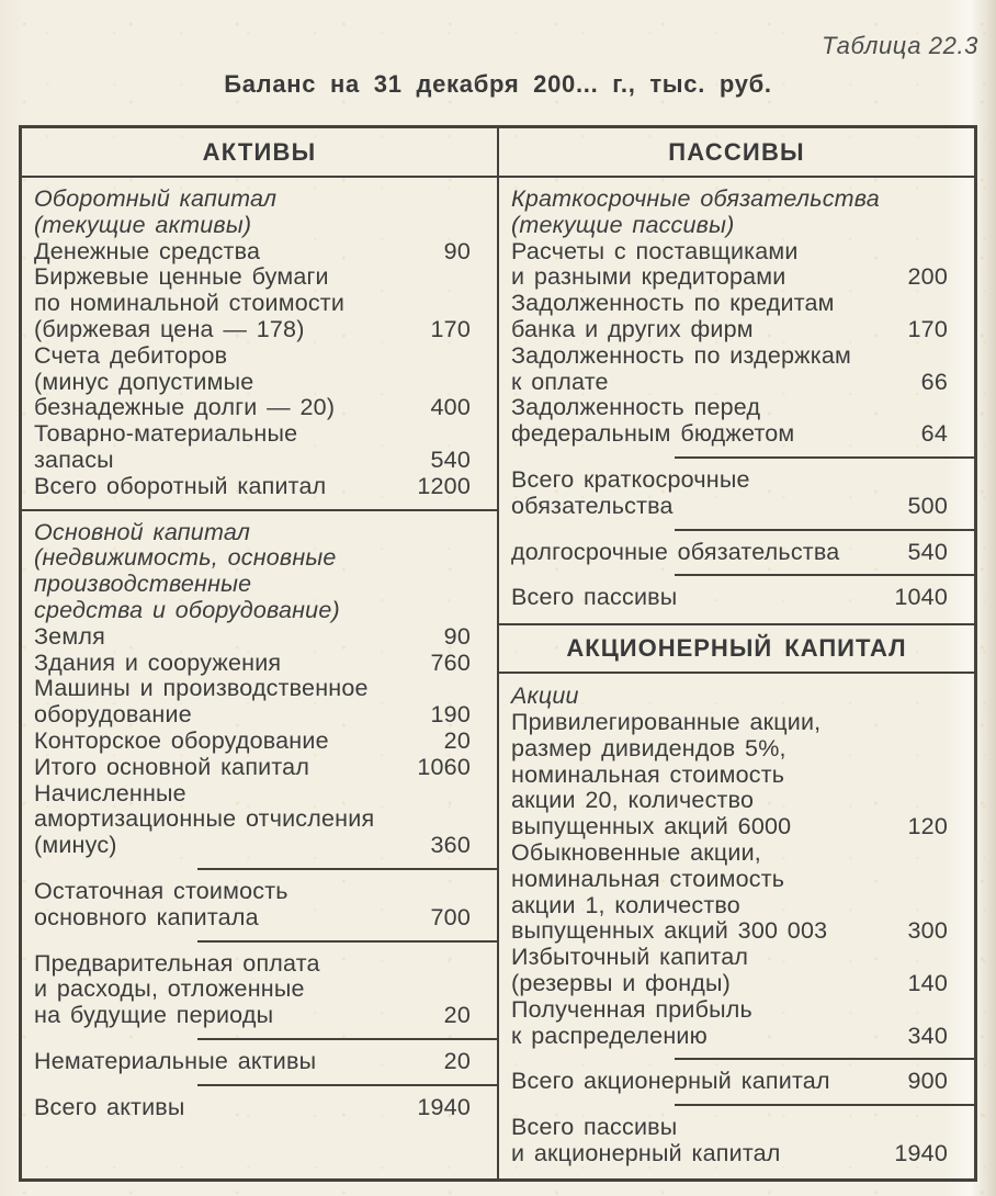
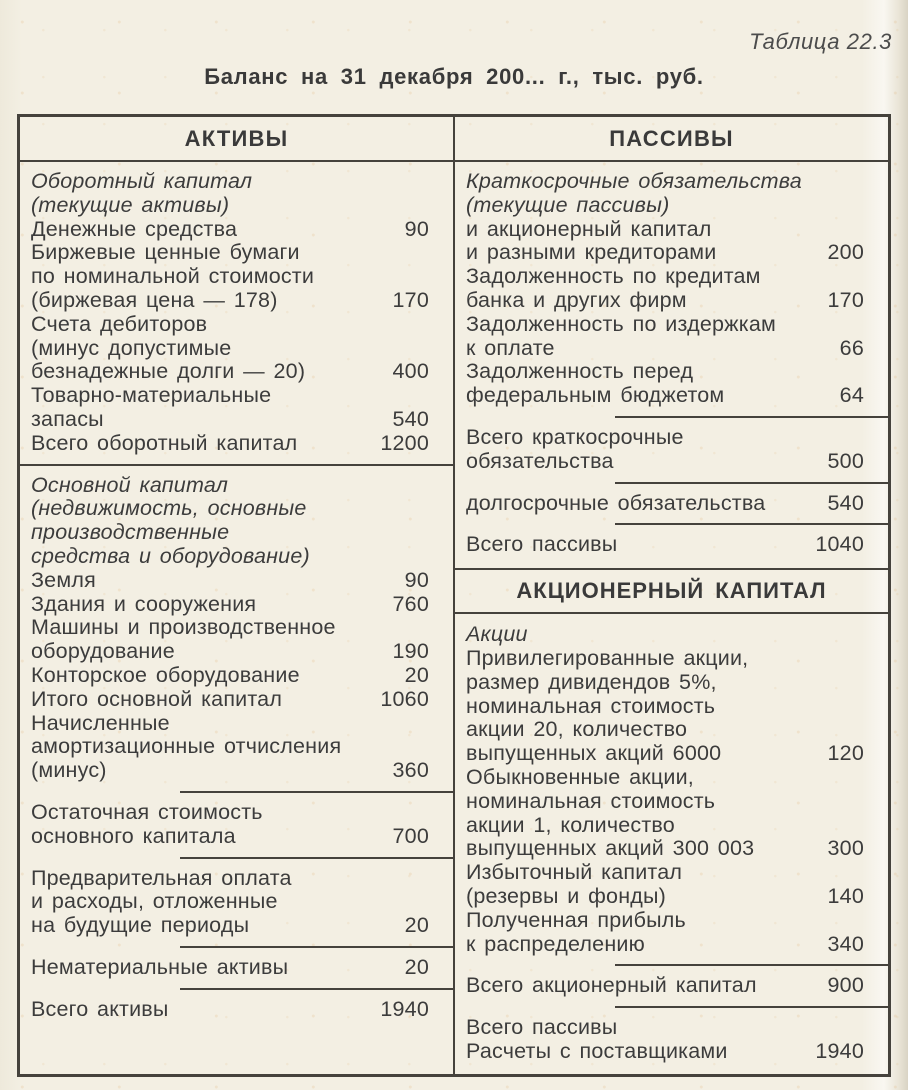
  Таблица 22.3
  Баланс на 31 декабря 200... г., тыс. руб.
  АКТИВЫ
  ПАССИВЫ
  Оборотный капитал
  (текущие активы)
  Денежные средства
  90
  Биржевые ценные бумаги
  по номинальной стоимости
  (биржевая цена — 178)
  170
  Счета дебиторов
  (минус допустимые
  безнадежные долги — 20)
  400
  Товарно-материальные
  запасы
  540
  Всего оборотный капитал
  1200
  Основной капитал
  (недвижимость, основные
  производственные
  средства и оборудование)
  Земля
  90
  Здания и сооружения
  760
  Машины и производственное
  оборудование
  190
  Конторское оборудование
  20
  Итого основной капитал
  1060
  Начисленные
  амортизационные отчисления
  (минус)
  360
  Остаточная стоимость
  основного капитала
  700
  Предварительная оплата
  и расходы, отложенные
  на будущие периоды
  20
  Нематериальные активы
  20
  Всего активы
  1940
  Краткосрочные обязательства
  (текущие пассивы)
- Расчеты с поставщиками
+ и акционерный капитал
  и разными кредиторами
  200
  Задолженность по кредитам
  банка и других фирм
  170
  Задолженность по издержкам
  к оплате
  66
  Задолженность перед
  федеральным бюджетом
  64
  Всего краткосрочные
  обязательства
  500
  долгосрочные обязательства
  540
  Всего пассивы
  1040
  АКЦИОНЕРНЫЙ КАПИТАЛ
  Акции
  Привилегированные акции,
  размер дивидендов 5%,
  номинальная стоимость
  акции 20, количество
  выпущенных акций 6000
  120
  Обыкновенные акции,
  номинальная стоимость
  акции 1, количество
  выпущенных акций 300 003
  300
  Избыточный капитал
  (резервы и фонды)
  140
  Полученная прибыль
  к распределению
  340
  Всего акционерный капитал
  900
  Всего пассивы
- и акционерный капитал
+ Расчеты с поставщиками
  1940
